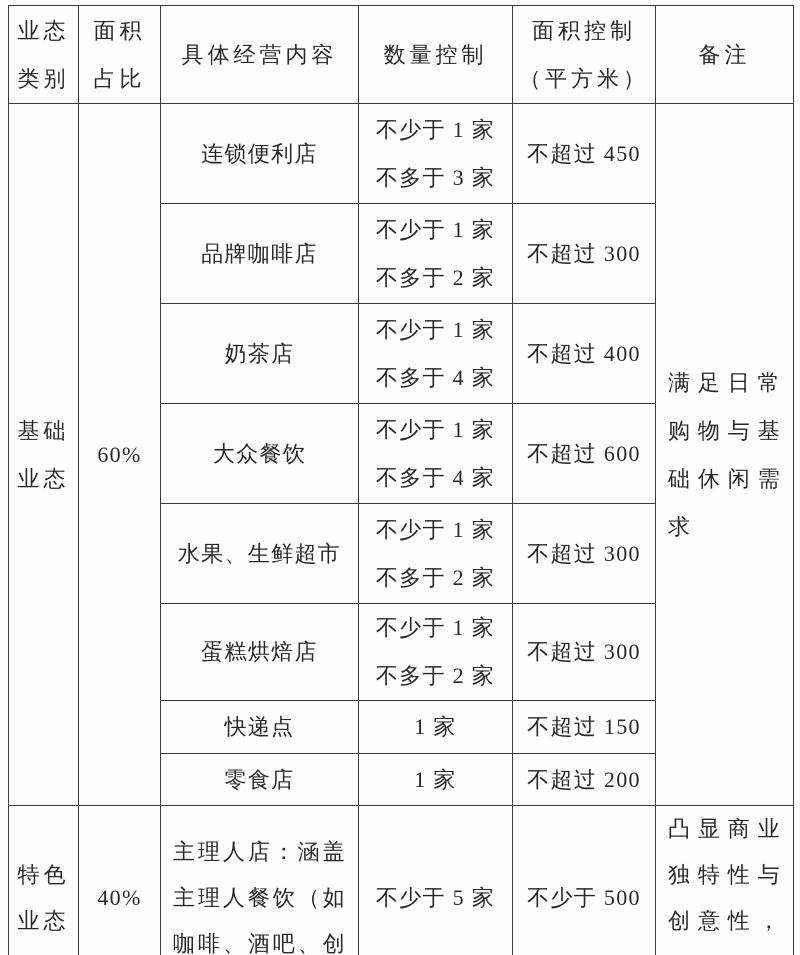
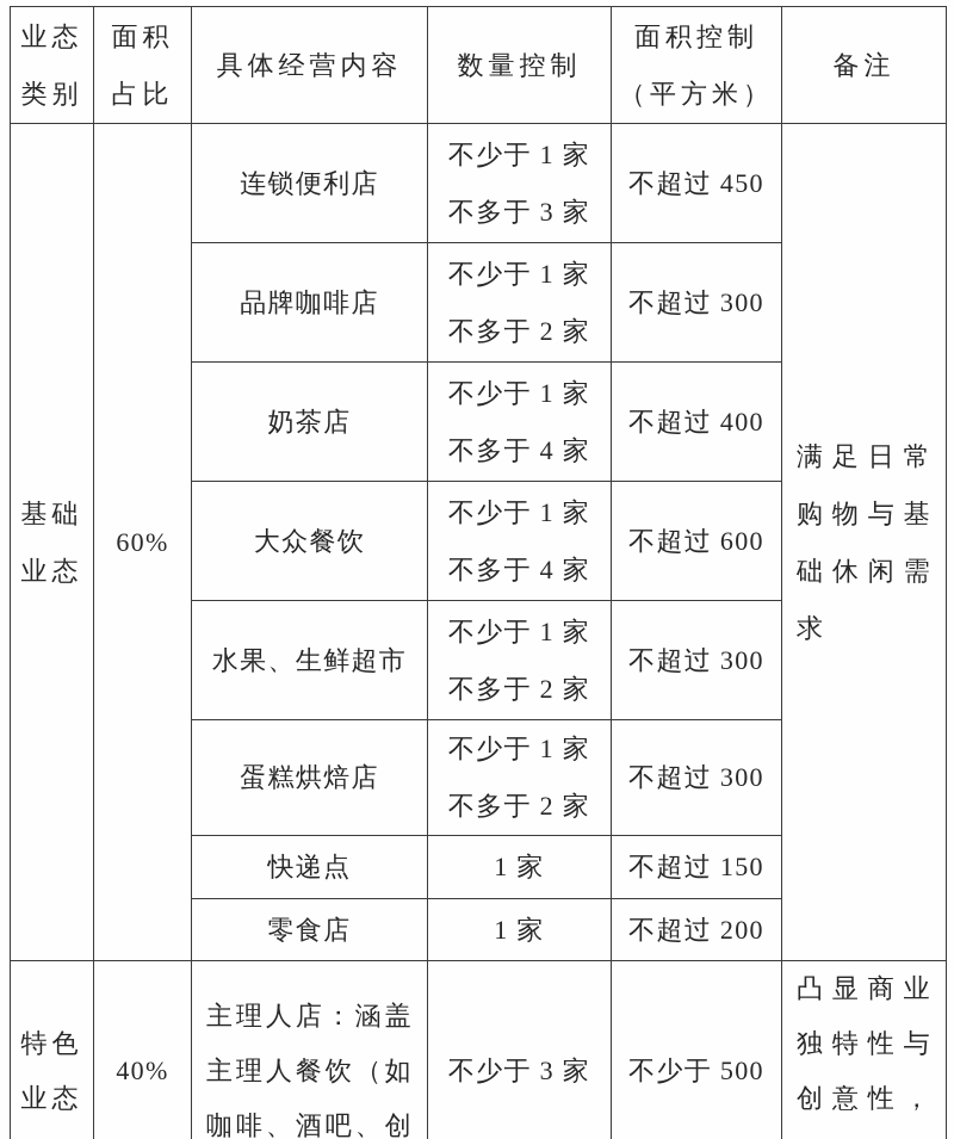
  业态 类别	面积 占比	具体经营内容	数量控制	面积控制 （平方米）	备注
  基础 业态	60%	连锁便利店	不少于 1 家 不多于 3 家	不超过 450	满足日常 购物与基 础休闲需 求
  品牌咖啡店	不少于 1 家 不多于 2 家	不超过 300
  奶茶店	不少于 1 家 不多于 4 家	不超过 400
  大众餐饮	不少于 1 家 不多于 4 家	不超过 600
  水果、生鲜超市	不少于 1 家 不多于 2 家	不超过 300
  蛋糕烘焙店	不少于 1 家 不多于 2 家	不超过 300
  快递点	1 家	不超过 150
  零食店	1 家	不超过 200
- 特色 业态	40%	主理人店：涵盖 主理人餐饮（如 咖啡、酒吧、创	不少于 5 家	不少于 500	凸显商业 独特性与 创意性，
+ 特色 业态	40%	主理人店：涵盖 主理人餐饮（如 咖啡、酒吧、创	不少于 3 家	不少于 500	凸显商业 独特性与 创意性，
